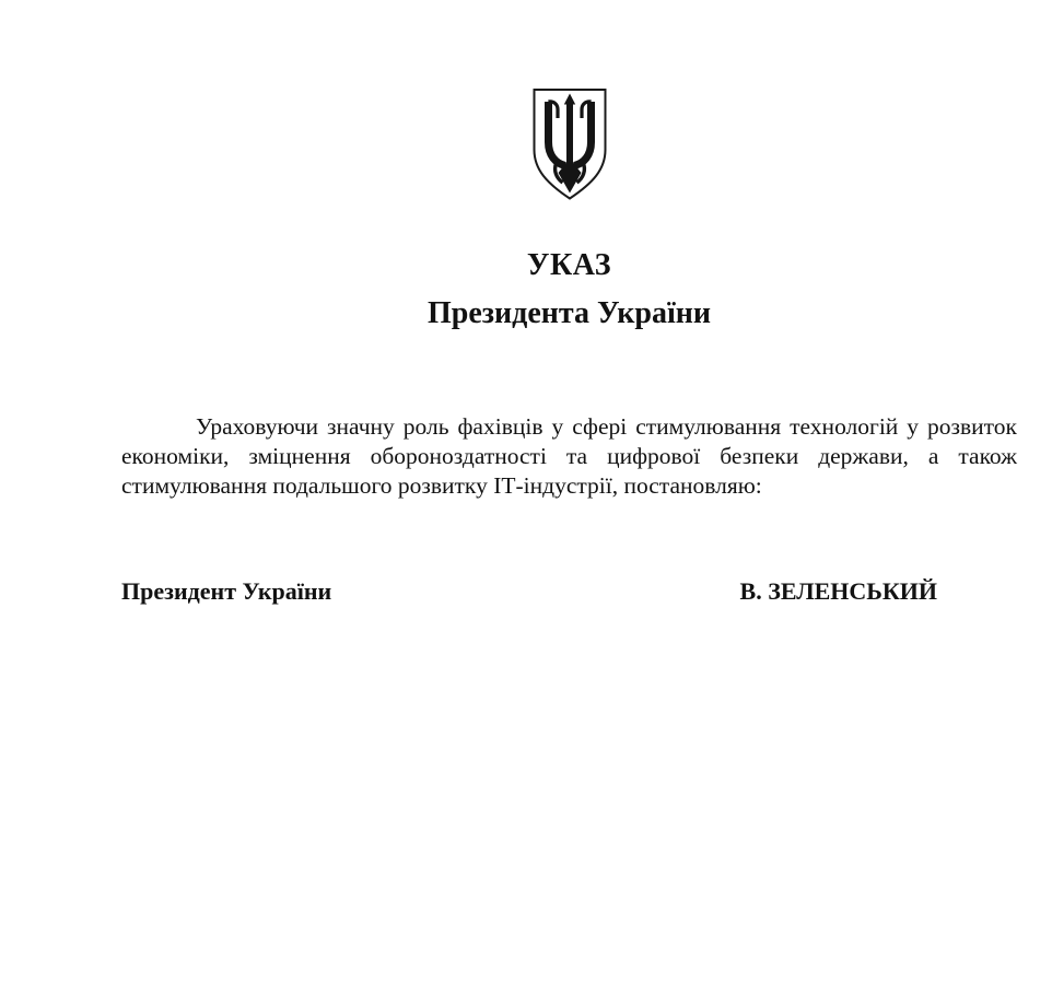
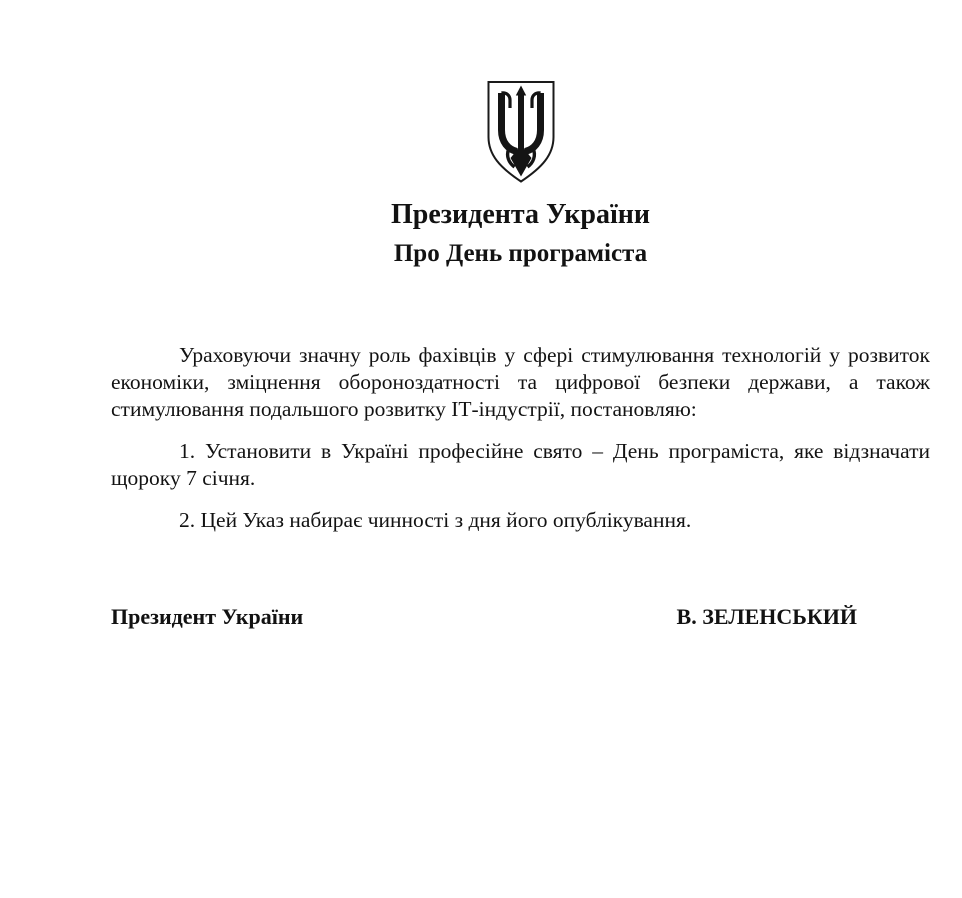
- УКАЗ
  Президента України
+ Про День програміста
  Ураховуючи значну роль фахівців у сфері стимулювання технологій у розвиток економіки, зміцнення обороноздатності та цифрової безпеки держави, а також стимулювання подальшого розвитку ІТ-індустрії, постановляю:
+ 1. Установити в Україні професійне свято – День програміста, яке відзначати щороку 7 січня.
+ 2. Цей Указ набирає чинності з дня його опублікування.
  Президент України
  В. ЗЕЛЕНСЬКИЙ
